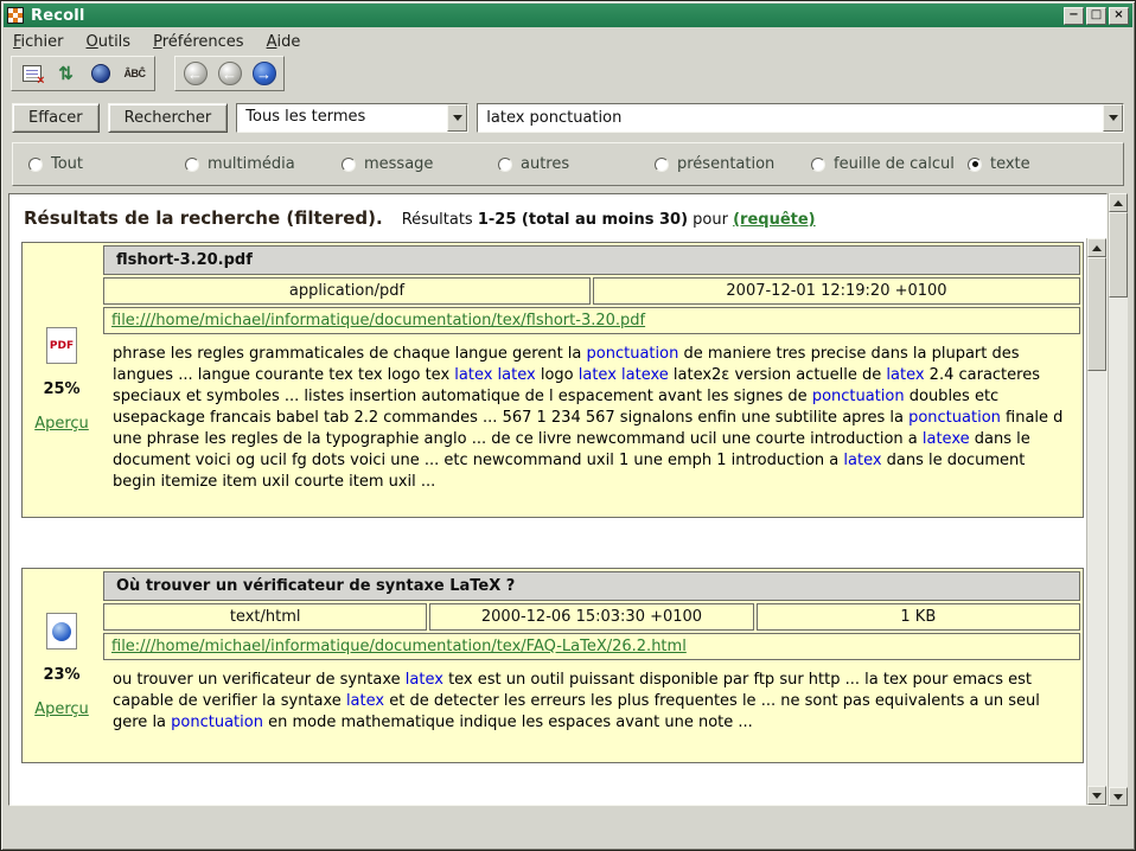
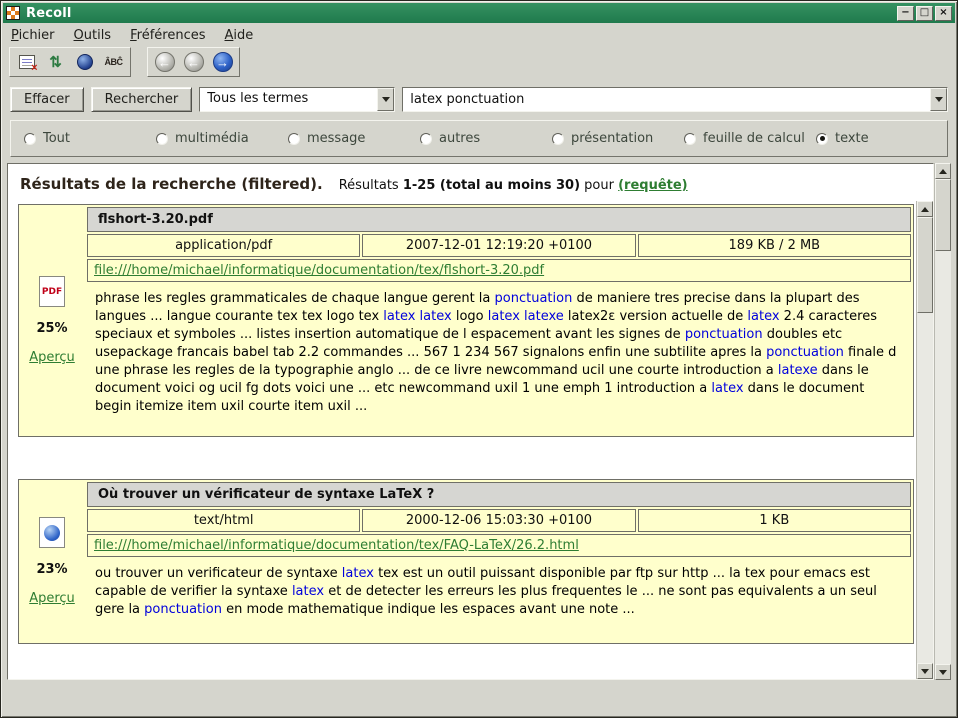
  Recoll
  −
  □
  ×
- Fichier
+ Pichier
  Outils
- Préférences
+ Fréférences
  Aide
  ⇅
  ÂBĈ
  ←
  ←
  →
  Effacer
  Rechercher
  Tous les termes
  latex ponctuation
  Tout
  multimédia
  message
  autres
  présentation
  feuille de calcul
  texte
  Résultats de la recherche (filtered). Résultats 1-25 (total au moins 30) pour (requête)
  PDF
  25%
  Aperçu
  flshort-3.20.pdf
  application/pdf
  2007-12-01 12:19:20 +0100
+ 189 KB / 2 MB
  file:///home/michael/informatique/documentation/tex/flshort-3.20.pdf
  phrase les regles grammaticales de chaque langue gerent la ponctuation de maniere tres precise dans la plupart des langues ... langue courante tex tex logo tex latex latex logo latex latexe latex2ε version actuelle de latex 2.4 caracteres speciaux et symboles ... listes insertion automatique de l espacement avant les signes de ponctuation doubles etc usepackage francais babel tab 2.2 commandes ... 567 1 234 567 signalons enfin une subtilite apres la ponctuation finale d une phrase les regles de la typographie anglo ... de ce livre newcommand ucil une courte introduction a latexe dans le document voici og ucil fg dots voici une ... etc newcommand uxil 1 une emph 1 introduction a latex dans le document begin itemize item uxil courte item uxil ...
  23%
  Aperçu
  Où trouver un vérificateur de syntaxe LaTeX ?
  text/html
  2000-12-06 15:03:30 +0100
  1 KB
  file:///home/michael/informatique/documentation/tex/FAQ-LaTeX/26.2.html
  ou trouver un verificateur de syntaxe latex tex est un outil puissant disponible par ftp sur http ... la tex pour emacs est capable de verifier la syntaxe latex et de detecter les erreurs les plus frequentes le ... ne sont pas equivalents a un seul gere la ponctuation en mode mathematique indique les espaces avant une note ...
